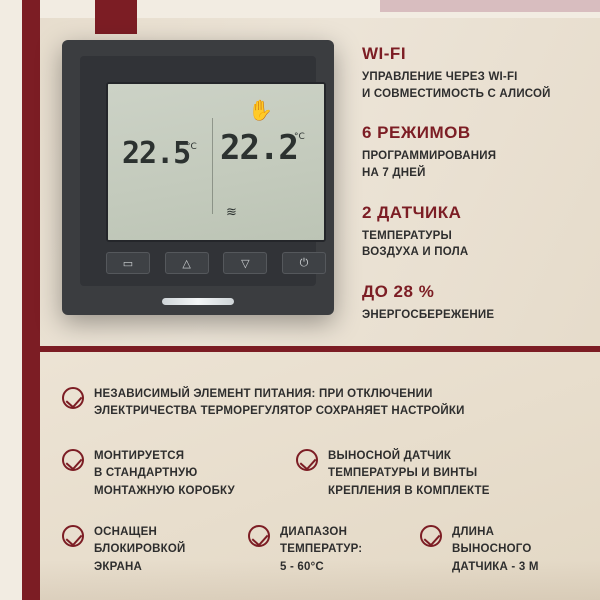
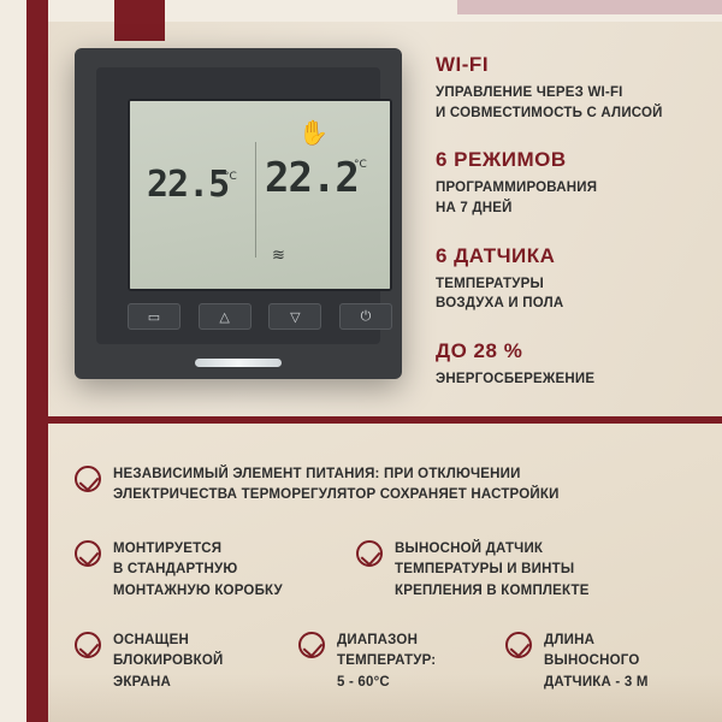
  ✋
  22.5
  °C
  22.2
  °C
  ≋
  ▭
  △
  ▽
  ⏻
  WI-FI
  УПРАВЛЕНИЕ ЧЕРЕЗ WI-FI
  И СОВМЕСТИМОСТЬ С АЛИСОЙ
  6 РЕЖИМОВ
  ПРОГРАММИРОВАНИЯ
  НА 7 ДНЕЙ
- 2 ДАТЧИКА
+ 6 ДАТЧИКА
  ТЕМПЕРАТУРЫ
  ВОЗДУХА И ПОЛА
  ДО 28 %
  ЭНЕРГОСБЕРЕЖЕНИЕ
  НЕЗАВИСИМЫЙ ЭЛЕМЕНТ ПИТАНИЯ: ПРИ ОТКЛЮЧЕНИИ
  ЭЛЕКТРИЧЕСТВА ТЕРМОРЕГУЛЯТОР СОХРАНЯЕТ НАСТРОЙКИ
  МОНТИРУЕТСЯ
  В СТАНДАРТНУЮ
  МОНТАЖНУЮ КОРОБКУ
  ВЫНОСНОЙ ДАТЧИК
  ТЕМПЕРАТУРЫ И ВИНТЫ
  КРЕПЛЕНИЯ В КОМПЛЕКТЕ
  ОСНАЩЕН
  БЛОКИРОВКОЙ
  ЭКРАНА
  ДИАПАЗОН
  ТЕМПЕРАТУР:
  5 - 60°С
  ДЛИНА
  ВЫНОСНОГО
  ДАТЧИКА - 3 М
